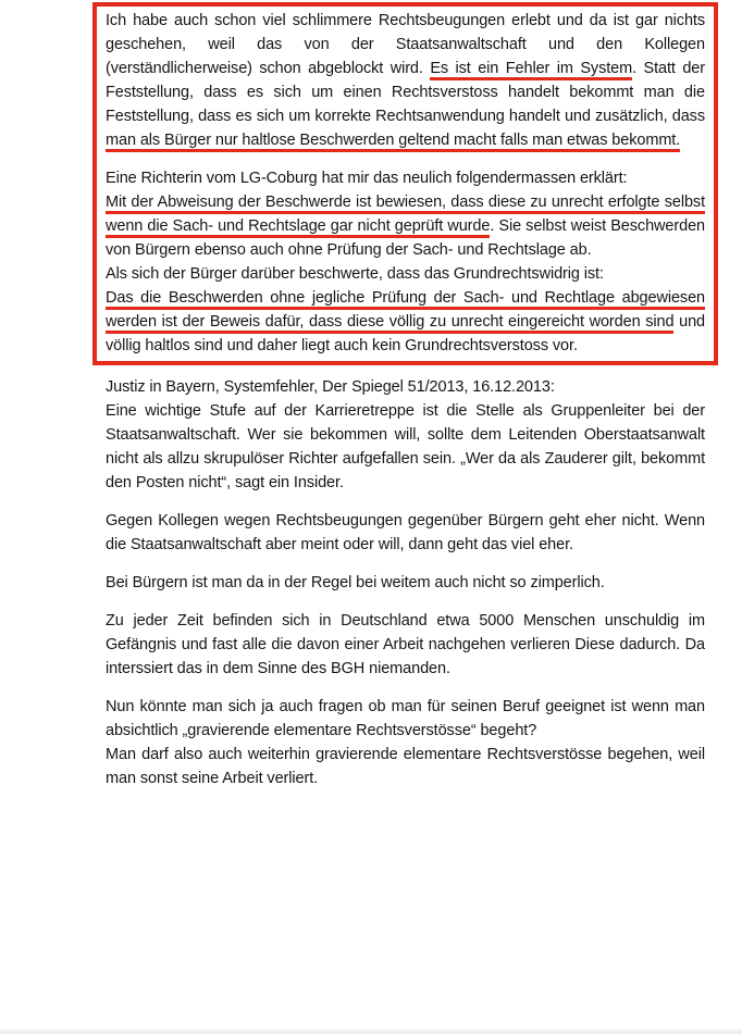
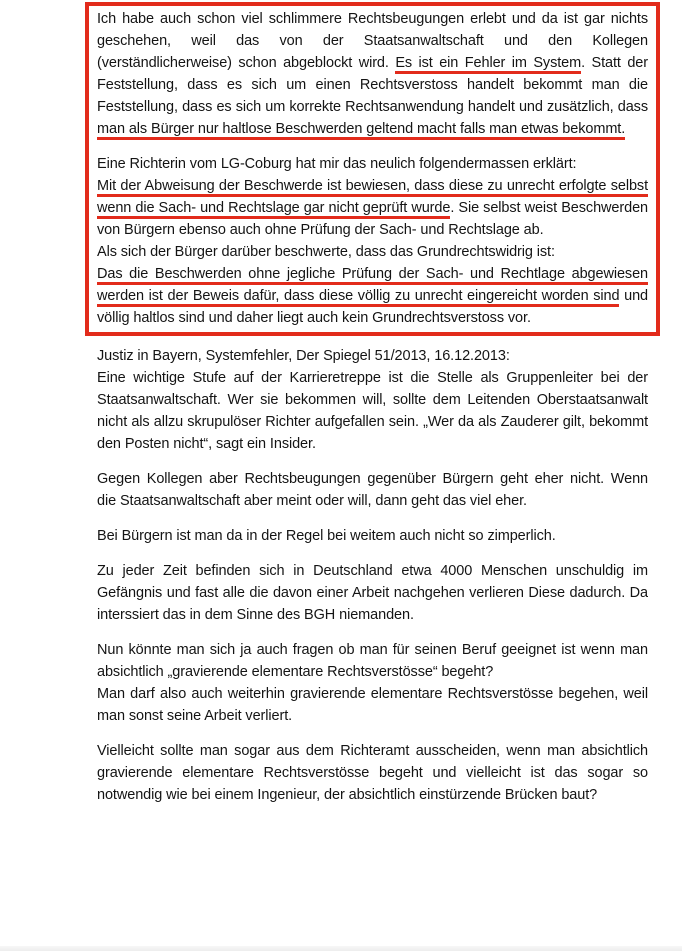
  Ich habe auch schon viel schlimmere Rechtsbeugungen erlebt und da ist gar nichts
  geschehen, weil das von der Staatsanwaltschaft und den Kollegen
  (verständlicherweise) schon abgeblockt wird. Es ist ein Fehler im System. Statt der
  Feststellung, dass es sich um einen Rechtsverstoss handelt bekommt man die
  Feststellung, dass es sich um korrekte Rechtsanwendung handelt und zusätzlich, dass
  man als Bürger nur haltlose Beschwerden geltend macht falls man etwas bekommt.
  Eine Richterin vom LG-Coburg hat mir das neulich folgendermassen erklärt:
  Mit der Abweisung der Beschwerde ist bewiesen, dass diese zu unrecht erfolgte selbst
  wenn die Sach- und Rechtslage gar nicht geprüft wurde. Sie selbst weist Beschwerden
  von Bürgern ebenso auch ohne Prüfung der Sach- und Rechtslage ab.
  Als sich der Bürger darüber beschwerte, dass das Grundrechtswidrig ist:
  Das die Beschwerden ohne jegliche Prüfung der Sach- und Rechtlage abgewiesen
  werden ist der Beweis dafür, dass diese völlig zu unrecht eingereicht worden sind und
  völlig haltlos sind und daher liegt auch kein Grundrechtsverstoss vor.
  Justiz in Bayern, Systemfehler, Der Spiegel 51/2013, 16.12.2013:
  Eine wichtige Stufe auf der Karrieretreppe ist die Stelle als Gruppenleiter bei der
  Staatsanwaltschaft. Wer sie bekommen will, sollte dem Leitenden Oberstaatsanwalt
  nicht als allzu skrupulöser Richter aufgefallen sein. „Wer da als Zauderer gilt, bekommt
  den Posten nicht“, sagt ein Insider.
- Gegen Kollegen wegen Rechtsbeugungen gegenüber Bürgern geht eher nicht. Wenn
+ Gegen Kollegen aber Rechtsbeugungen gegenüber Bürgern geht eher nicht. Wenn
  die Staatsanwaltschaft aber meint oder will, dann geht das viel eher.
  Bei Bürgern ist man da in der Regel bei weitem auch nicht so zimperlich.
- Zu jeder Zeit befinden sich in Deutschland etwa 5000 Menschen unschuldig im
+ Zu jeder Zeit befinden sich in Deutschland etwa 4000 Menschen unschuldig im
  Gefängnis und fast alle die davon einer Arbeit nachgehen verlieren Diese dadurch. Da
  interssiert das in dem Sinne des BGH niemanden.
  Nun könnte man sich ja auch fragen ob man für seinen Beruf geeignet ist wenn man
  absichtlich „gravierende elementare Rechtsverstösse“ begeht?
  Man darf also auch weiterhin gravierende elementare Rechtsverstösse begehen, weil
  man sonst seine Arbeit verliert.
+ Vielleicht sollte man sogar aus dem Richteramt ausscheiden, wenn man absichtlich
+ gravierende elementare Rechtsverstösse begeht und vielleicht ist das sogar so
+ notwendig wie bei einem Ingenieur, der absichtlich einstürzende Brücken baut?
